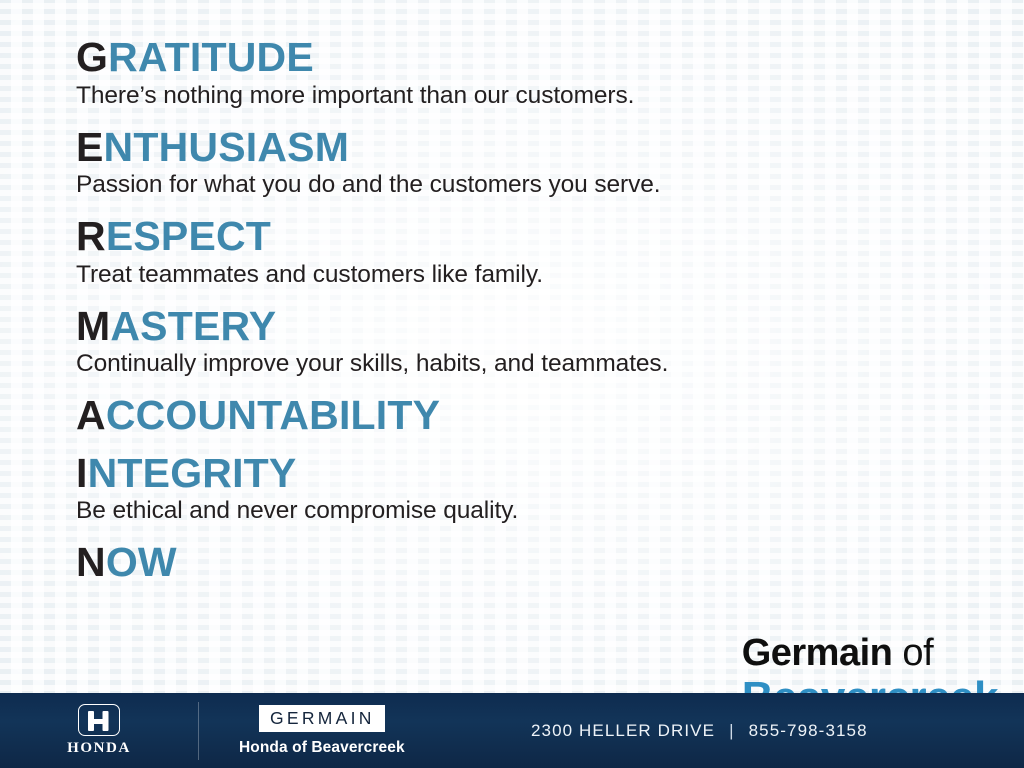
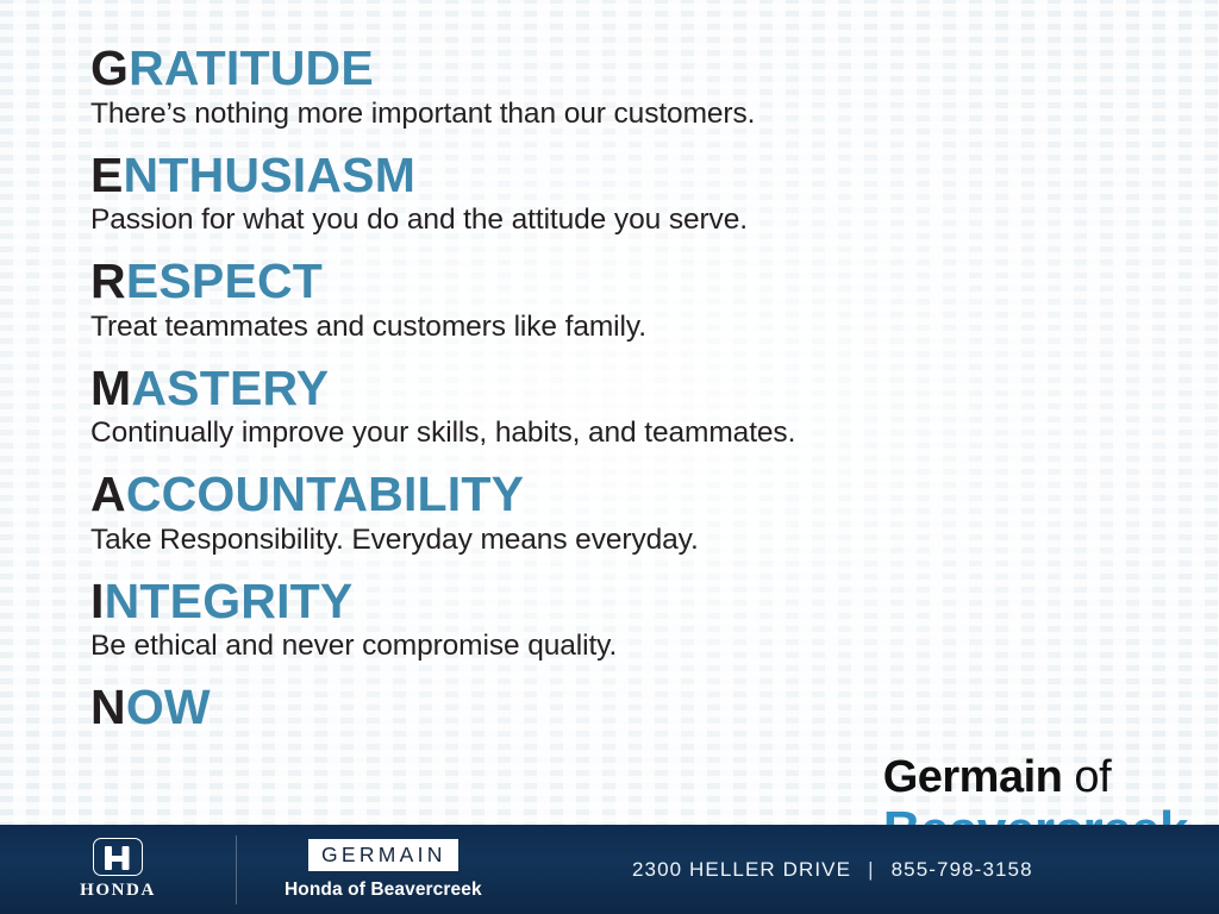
  GRATITUDE
  There’s nothing more important than our customers.
  ENTHUSIASM
- Passion for what you do and the customers you serve.
+ Passion for what you do and the attitude you serve.
  RESPECT
  Treat teammates and customers like family.
  MASTERY
  Continually improve your skills, habits, and teammates.
  ACCOUNTABILITY
+ Take Responsibility. Everyday means everyday.
  INTEGRITY
  Be ethical and never compromise quality.
  NOW
  Germain of
  HONDA
  GERMAIN
  Honda of Beavercreek
  2300 HELLER DRIVE
  |
  855-798-3158
